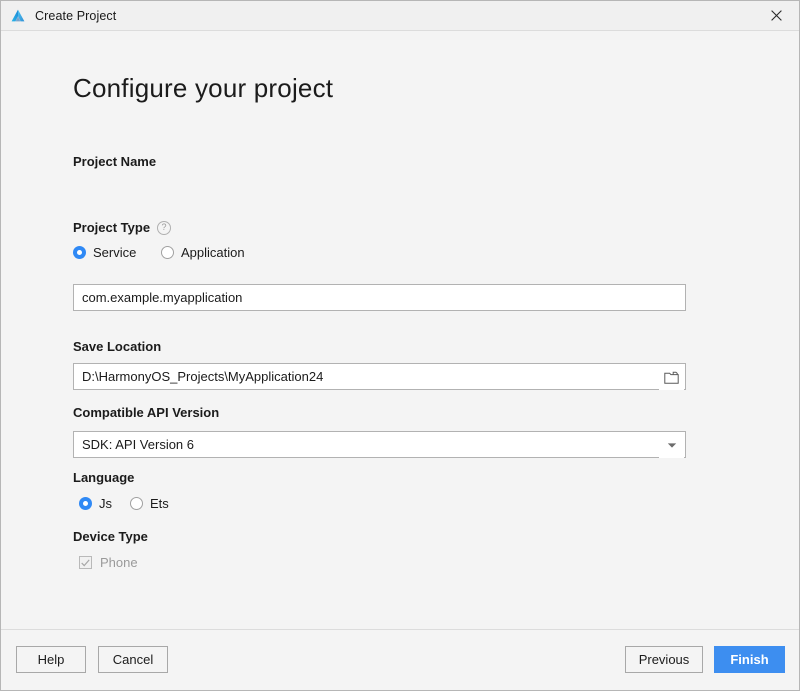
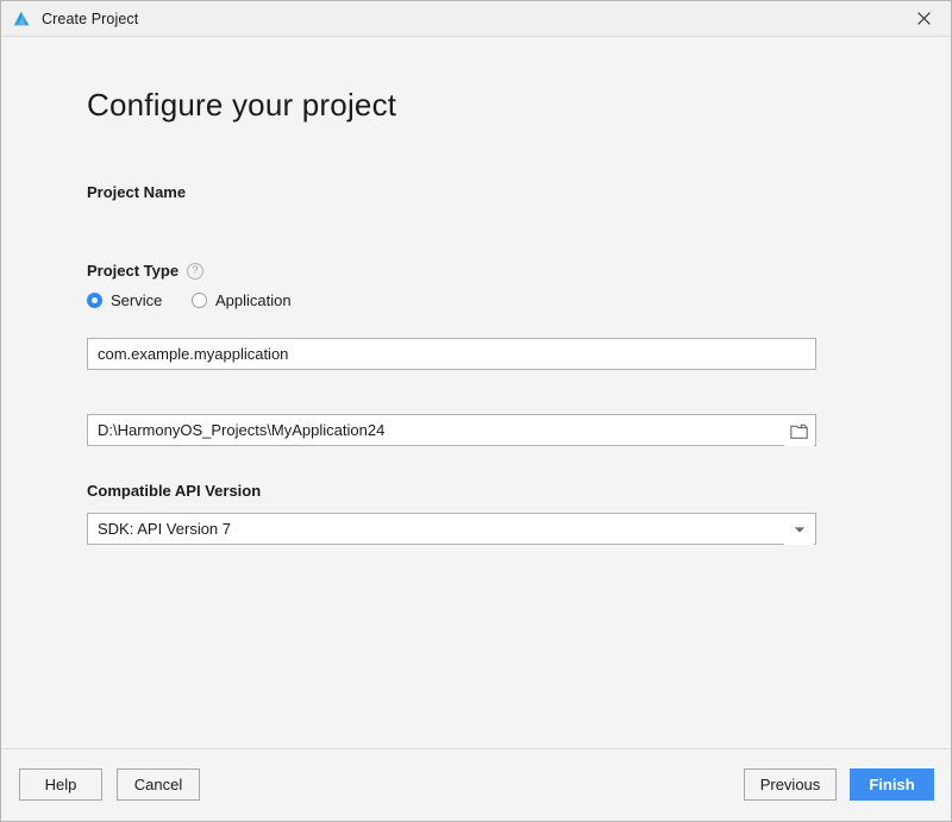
  Create Project
  Configure your project
  Project Name
  Project Type
  ?
  Service
  Application
  com.example.myapplication
- Save Location
  D:\HarmonyOS_Projects\MyApplication24
  Compatible API Version
- SDK: API Version 6
+ SDK: API Version 7
- Language
- Js
- Ets
- Device Type
- Phone
  Help
  Cancel
  Previous
  Finish
